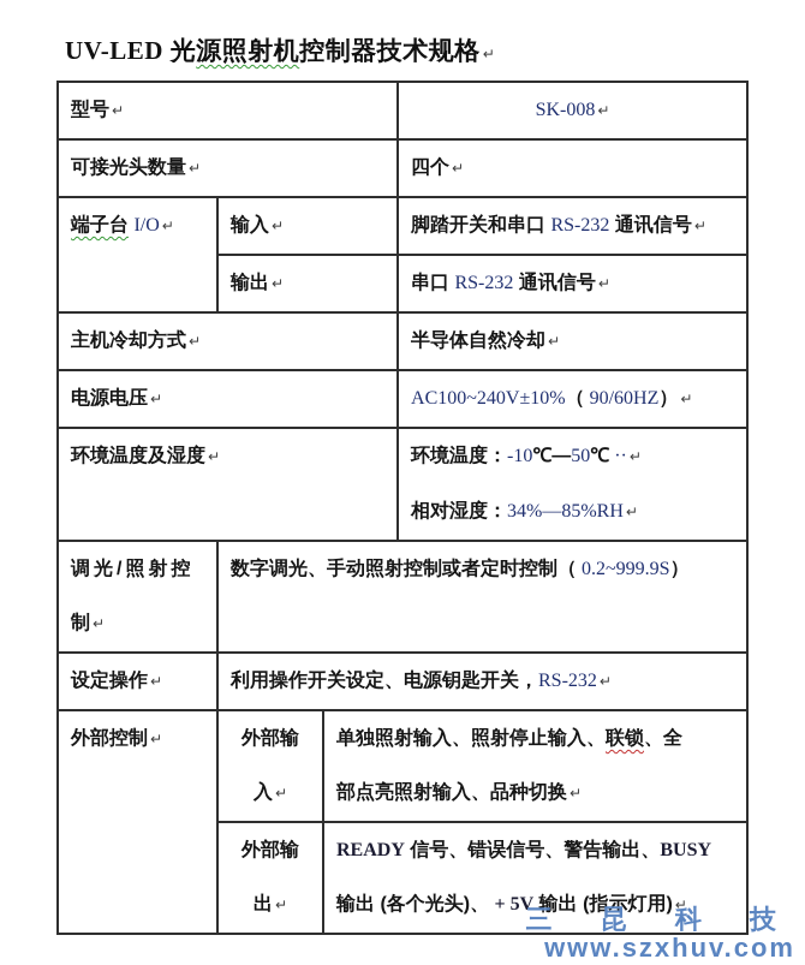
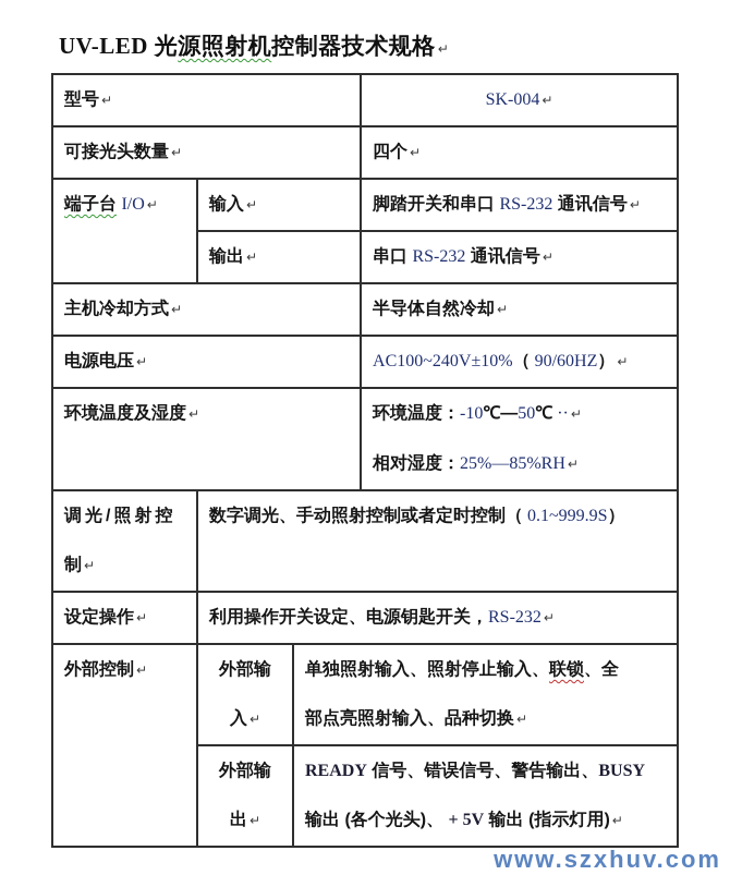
  UV-LED 光源照射机控制器技术规格 ↵
- 型号 ↵	SK-008 ↵
+ 型号 ↵	SK-004 ↵
  可接光头数量 ↵	四个 ↵
  端子台 I/O ↵	输入 ↵	脚踏开关和串口 RS-232 通讯信号 ↵
  输出 ↵	串口 RS-232 通讯信号 ↵
  主机冷却方式 ↵	半导体自然冷却 ↵
  电源电压 ↵	AC100~240V±10%（ 90/60HZ） ↵
- 环境温度及湿度 ↵	环境温度：-10℃—50℃ ·· ↵ 相对湿度：34%—85%RH ↵
+ 环境温度及湿度 ↵	环境温度：-10℃—50℃ ·· ↵ 相对湿度：25%—85%RH ↵
- 调光/照射控 制 ↵	数字调光、手动照射控制或者定时控制（ 0.2~999.9S）
+ 调光/照射控 制 ↵	数字调光、手动照射控制或者定时控制（ 0.1~999.9S）
  设定操作 ↵	利用操作开关设定、电源钥匙开关，RS-232 ↵
  外部控制 ↵	外部输 入 ↵	单独照射输入、照射停止输入、联锁、全 部点亮照射输入、品种切换 ↵
  外部输 出 ↵	READY 信号、错误信号、警告输出、BUSY 输出 (各个光头)、 + 5V 输出 (指示灯用) ↵
- 三 昆 科 技
  www.szxhuv.com
